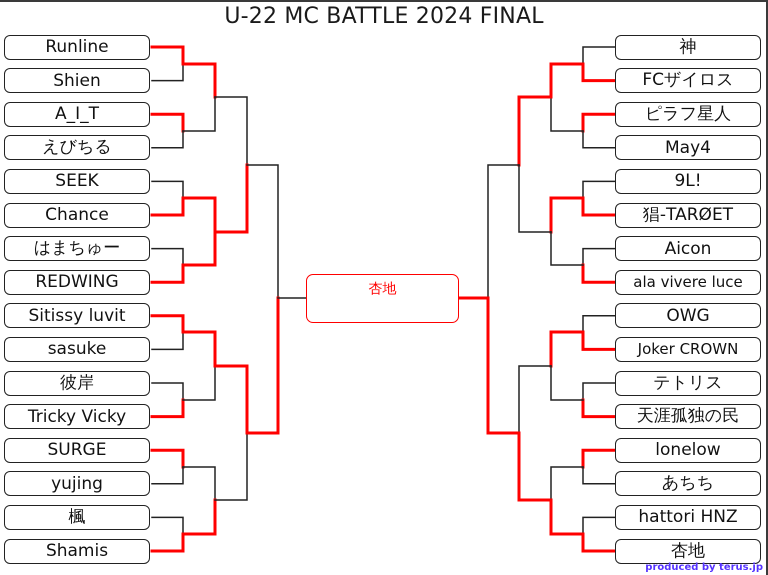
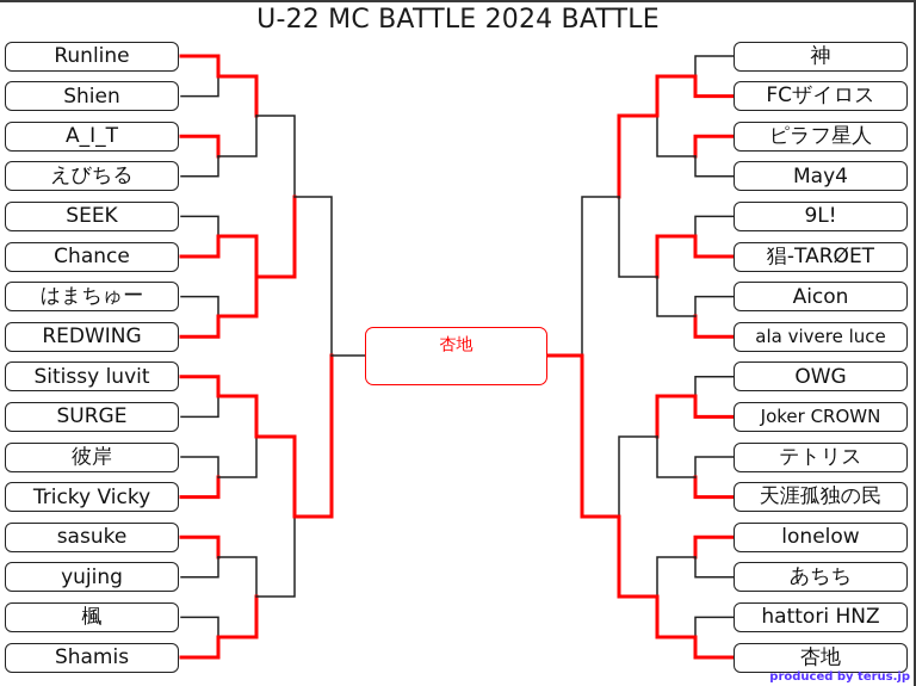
- U-22 MC BATTLE 2024 FINAL
+ U-22 MC BATTLE 2024 BATTLE
  Runline
  Shien
  A_I_T
  えびちる
  SEEK
  Chance
  はまちゅー
  REDWING
  Sitissy luvit
- sasuke
+ SURGE
  彼岸
  Tricky Vicky
- SURGE
+ sasuke
  yujing
  楓
  Shamis
  神
  FCザイロス
  ピラフ星人
  May4
  9L!
  猖-TARØET
  Aicon
  ala vivere luce
  OWG
  Joker CROWN
  テトリス
  天涯孤独の民
  lonelow
  あちち
  hattori HNZ
  杏地
  杏地
  produced by terus.jp
